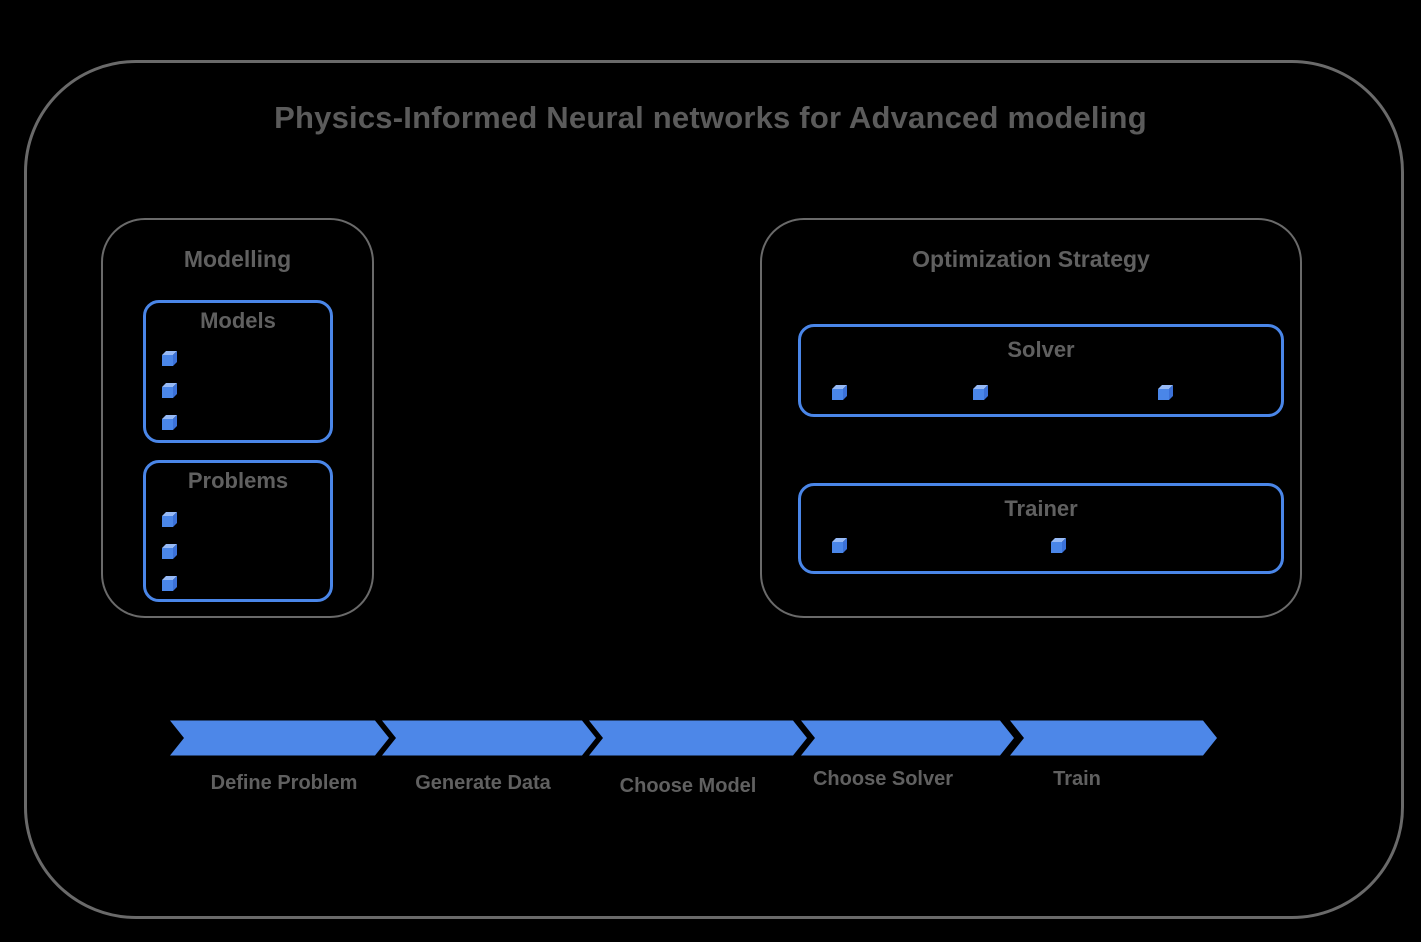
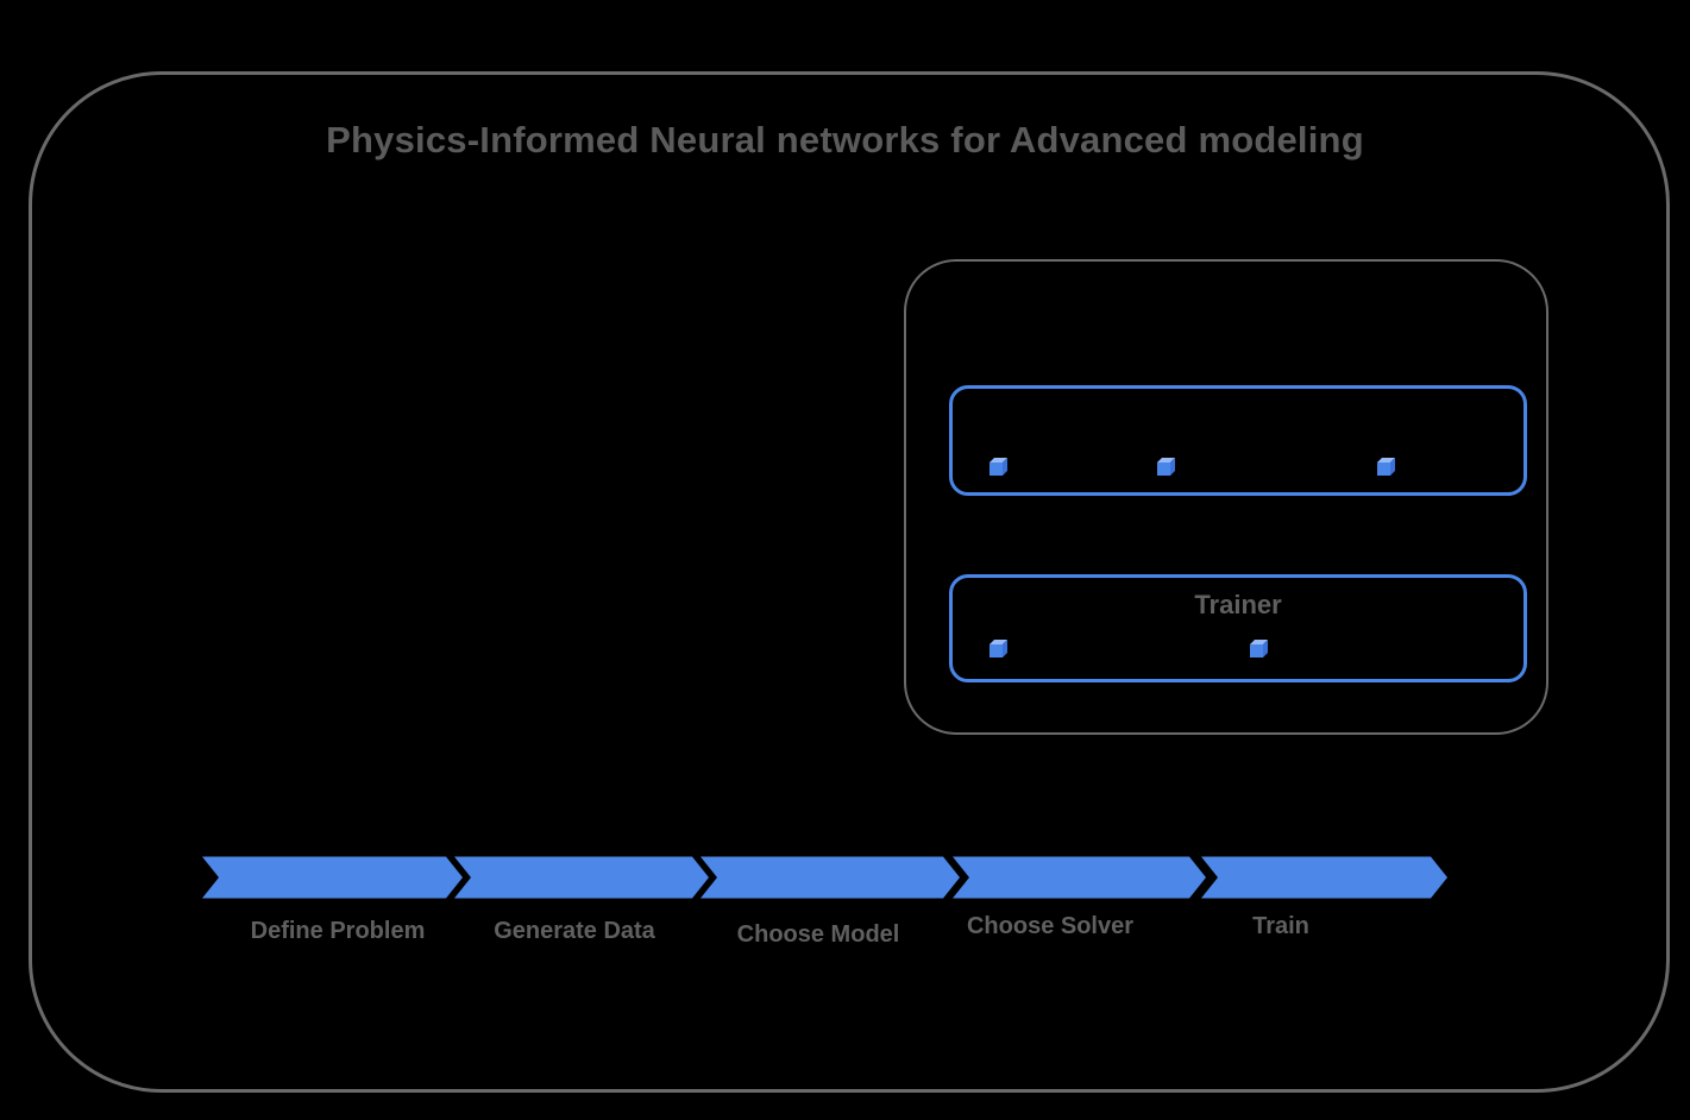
  Physics-Informed Neural networks for Advanced modeling
- Modelling
- Models
- Problems
- Optimization Strategy
- Solver
  Trainer
  Define Problem
  Generate Data
  Choose Model
  Choose Solver
  Train
